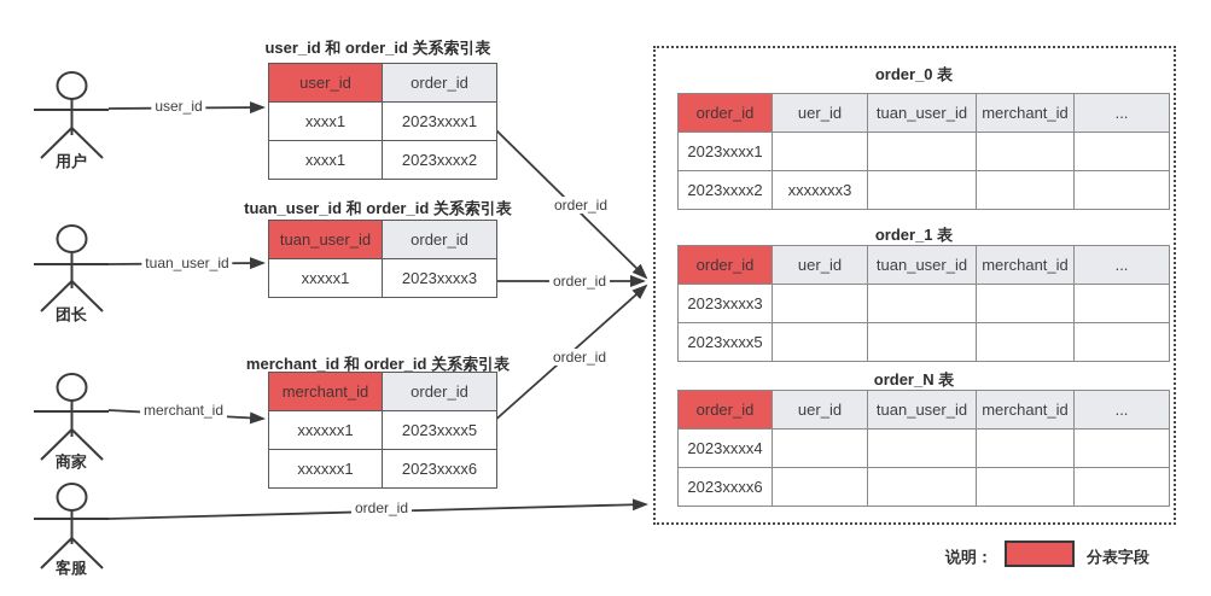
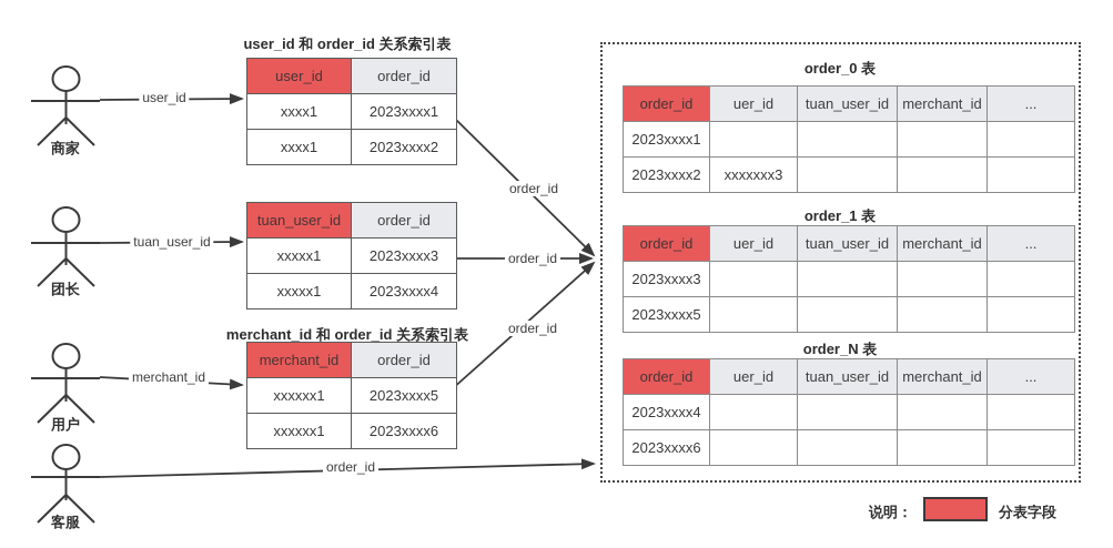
- 用户
+ 商家
  团长
- 商家
+ 用户
  客服
  user_id
  tuan_user_id
  merchant_id
  order_id
  order_id
  order_id
  order_id
  user_id 和 order_id 关系索引表
  user_id	order_id
  xxxx1	2023xxxx1
  xxxx1	2023xxxx2
- tuan_user_id 和 order_id 关系索引表
  tuan_user_id	order_id
  xxxxx1	2023xxxx3
+ xxxxx1	2023xxxx4
  merchant_id 和 order_id 关系索引表
  merchant_id	order_id
  xxxxxx1	2023xxxx5
  xxxxxx1	2023xxxx6
  order_0 表
  order_id	uer_id	tuan_user_id	merchant_id	...
  2023xxxx1
  2023xxxx2	xxxxxxx3
  order_1 表
  order_id	uer_id	tuan_user_id	merchant_id	...
  2023xxxx3
  2023xxxx5
  order_N 表
  order_id	uer_id	tuan_user_id	merchant_id	...
  2023xxxx4
  2023xxxx6
  说明：
  分表字段
